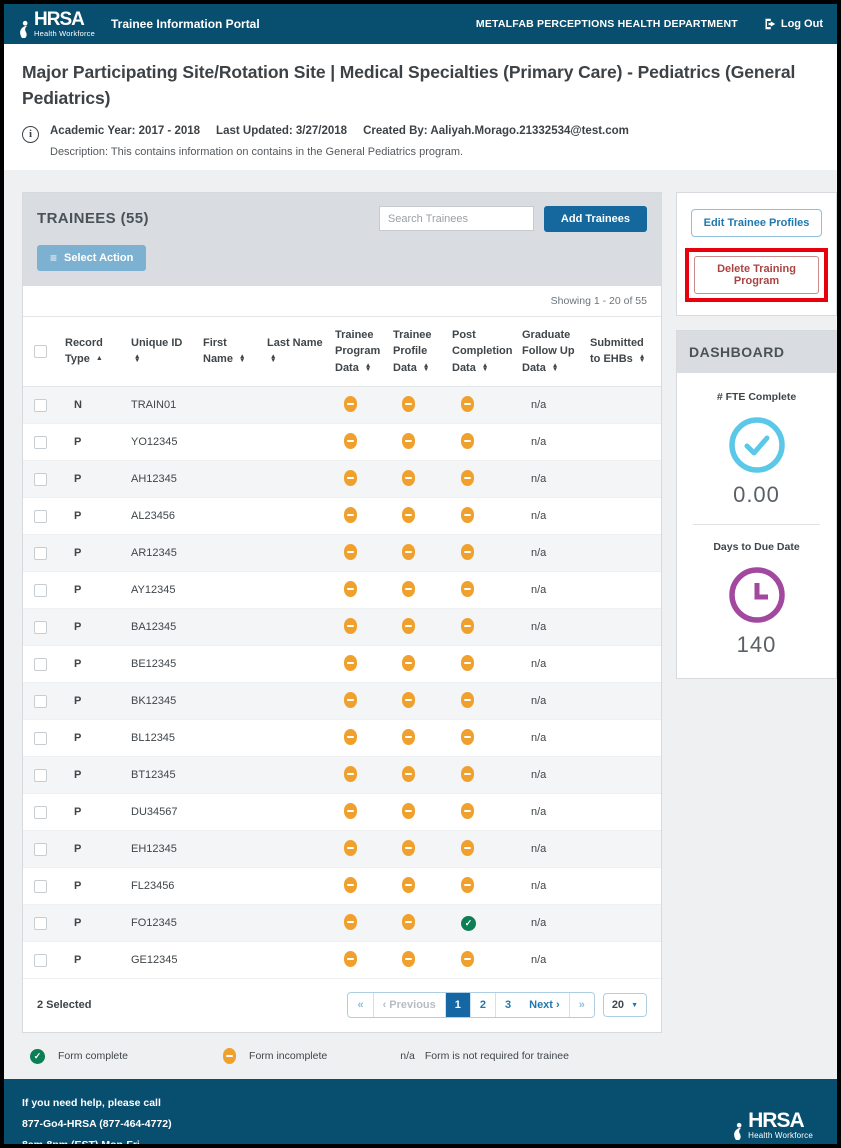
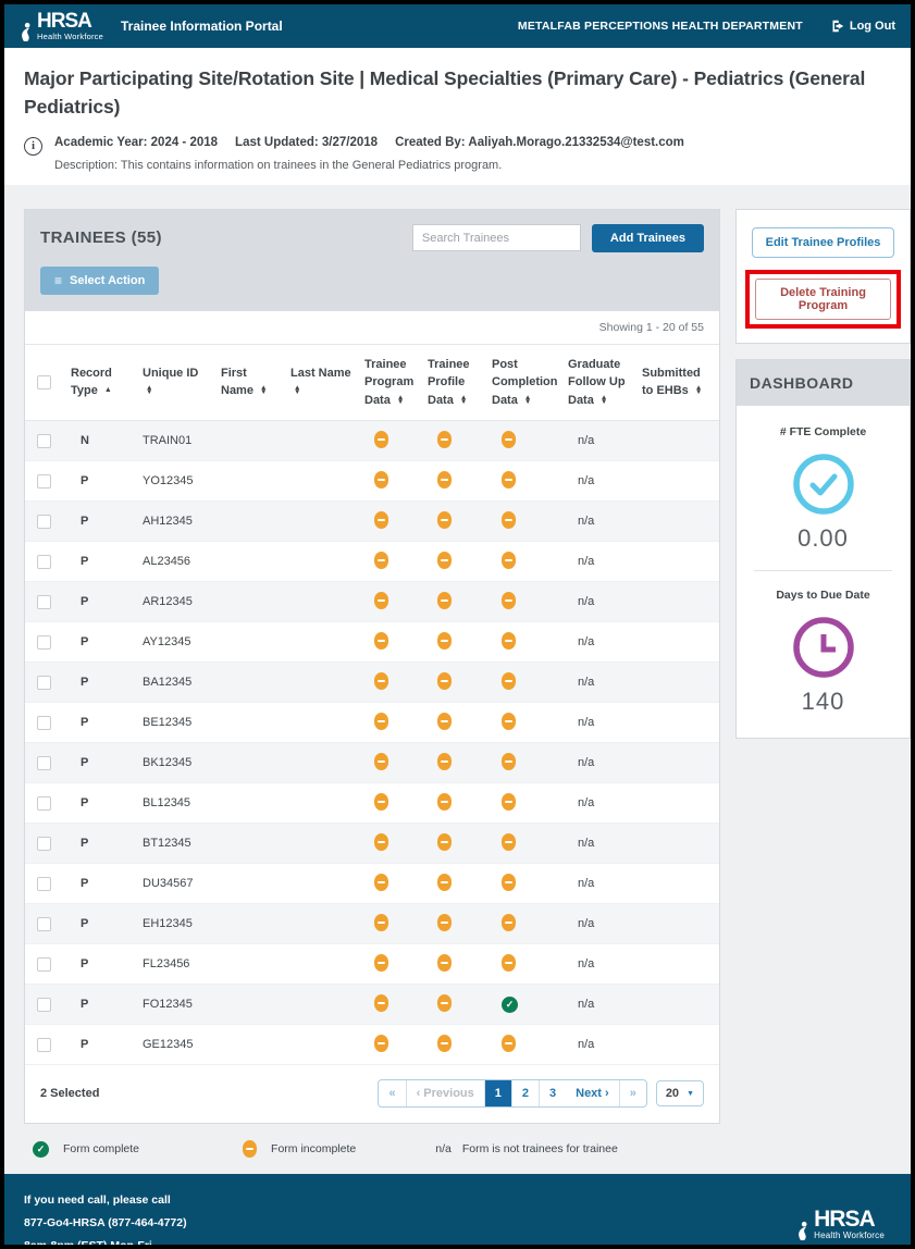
  HRSA
  Health Workforce
  Trainee Information Portal
  METALFAB PERCEPTIONS HEALTH DEPARTMENT
  Log Out
  Major Participating Site/Rotation Site | Medical Specialties (Primary Care) - Pediatrics (General Pediatrics)
  i
- Academic Year: 2017 - 2018
+ Academic Year: 2024 - 2018
  Last Updated: 3/27/2018
  Created By: Aaliyah.Morago.21332534@test.com
- Description: This contains information on contains in the General Pediatrics program.
+ Description: This contains information on trainees in the General Pediatrics program.
  TRAINEES (55)
  Search Trainees
  Add Trainees
  ≡
  Select Action
  Showing 1 - 20 of 55
  	Record Type	Unique ID	First Name	Last Name	Trainee Program Data	Trainee Profile Data	Post Completion Data	Graduate Follow Up Data	Submitted to EHBs
  	N	TRAIN01						n/a
  	P	YO12345						n/a
  	P	AH12345						n/a
  	P	AL23456						n/a
  	P	AR12345						n/a
  	P	AY12345						n/a
  	P	BA12345						n/a
  	P	BE12345						n/a
  	P	BK12345						n/a
  	P	BL12345						n/a
  	P	BT12345						n/a
  	P	DU34567						n/a
  	P	EH12345						n/a
  	P	FL23456						n/a
  	P	FO12345					✓	n/a
  	P	GE12345						n/a
  2 Selected
  «
  ‹ Previous
  1
  2
  3
  Next ›
  »
  20
  ✓
  Form complete
  Form incomplete
  n/a
- Form is not required for trainee
+ Form is not trainees for trainee
  Edit Trainee Profiles
  Delete Training Program
  DASHBOARD
  # FTE Complete
  0.00
  Days to Due Date
  140
- If you need help, please call
+ If you need call, please call
  877-Go4-HRSA (877-464-4772)
  HRSA
  Health Workforce
